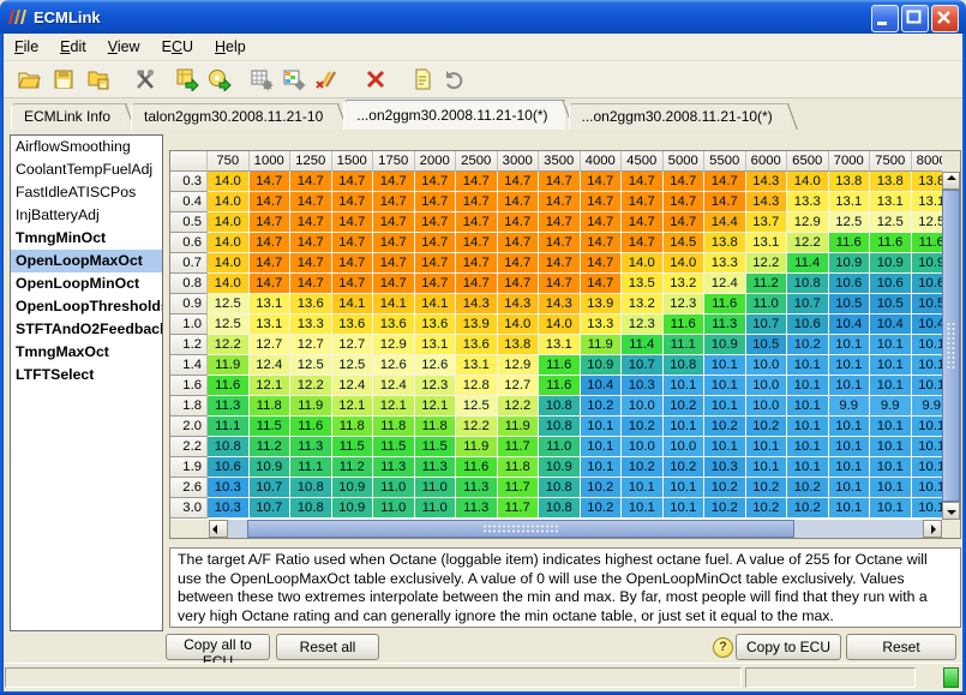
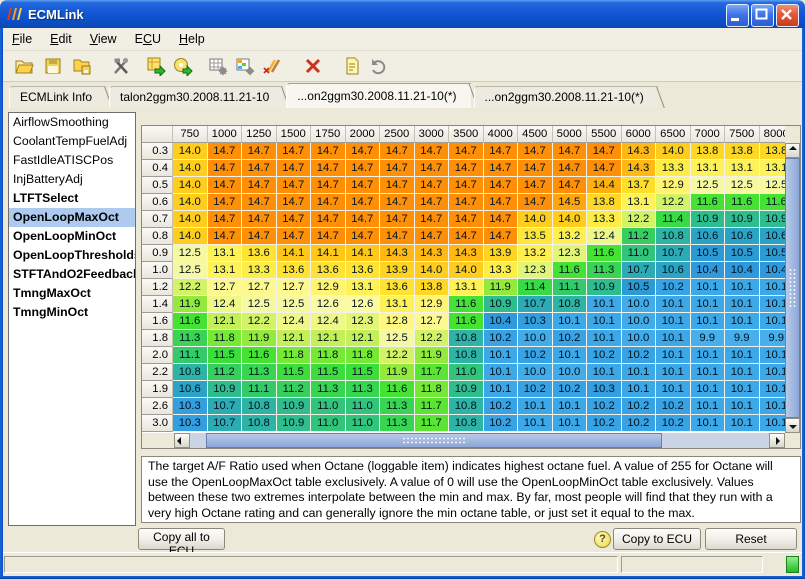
  ECMLink
  File
  Edit
  View
  ECU
  Help
  ECMLink Info
  talon2ggm30.2008.11.21-10
  ...on2ggm30.2008.11.21-10(*)
  ...on2ggm30.2008.11.21-10(*)
  AirflowSmoothing
  CoolantTempFuelAdj
  FastIdleATISCPos
  InjBatteryAdj
- TmngMinOct
+ LTFTSelect
  OpenLoopMaxOct
  OpenLoopMinOct
  OpenLoopThreshold
  STFTAndO2Feedbac
  TmngMaxOct
- LTFTSelect
+ TmngMinOct
  750
  1000
  1250
  1500
  1750
  2000
  2500
  3000
  3500
  4000
  4500
  5000
  5500
  6000
  6500
  7000
  7500
  800
  0.3
  14.0
  14.7
  14.7
  14.7
  14.7
  14.7
  14.7
  14.7
  14.7
  14.7
  14.7
  14.7
  14.7
  14.3
  14.0
  13.8
  13.8
  13.
  0.4
  14.0
  14.7
  14.7
  14.7
  14.7
  14.7
  14.7
  14.7
  14.7
  14.7
  14.7
  14.7
  14.7
  14.3
  13.3
  13.1
  13.1
  13.
  0.5
  14.0
  14.7
  14.7
  14.7
  14.7
  14.7
  14.7
  14.7
  14.7
  14.7
  14.7
  14.7
  14.4
  13.7
  12.9
  12.5
  12.5
  12.
  0.6
  14.0
  14.7
  14.7
  14.7
  14.7
  14.7
  14.7
  14.7
  14.7
  14.7
  14.7
  14.5
  13.8
  13.1
  12.2
  11.6
  11.6
  11.6
  0.7
  14.0
  14.7
  14.7
  14.7
  14.7
  14.7
  14.7
  14.7
  14.7
  14.7
  14.0
  14.0
  13.3
  12.2
  11.4
  10.9
  10.9
  10.
  0.8
  14.0
  14.7
  14.7
  14.7
  14.7
  14.7
  14.7
  14.7
  14.7
  14.7
  13.5
  13.2
  12.4
  11.2
  10.8
  10.6
  10.6
  10.
  0.9
  12.5
  13.1
  13.6
  14.1
  14.1
  14.1
  14.3
  14.3
  14.3
  13.9
  13.2
  12.3
  11.6
  11.0
  10.7
  10.5
  10.5
  10.
  1.0
  12.5
  13.1
  13.3
  13.6
  13.6
  13.6
  13.9
  14.0
  14.0
  13.3
  12.3
  11.6
  11.3
  10.7
  10.6
  10.4
  10.4
  10.
  1.2
  12.2
  12.7
  12.7
  12.7
  12.9
  13.1
  13.6
  13.8
  13.1
  11.9
  11.4
  11.1
  10.9
  10.5
  10.2
  10.1
  10.1
  10.
  1.4
  11.9
  12.4
  12.5
  12.5
  12.6
  12.6
  13.1
  12.9
  11.6
  10.9
  10.7
  10.8
  10.1
  10.0
  10.1
  10.1
  10.1
  10.
  1.6
  11.6
  12.1
  12.2
  12.4
  12.4
  12.3
  12.8
  12.7
  11.6
  10.4
  10.3
  10.1
  10.1
  10.0
  10.1
  10.1
  10.1
  10.
  1.8
  11.3
  11.8
  11.9
  12.1
  12.1
  12.1
  12.5
  12.2
  10.8
  10.2
  10.0
  10.2
  10.1
  10.0
  10.1
  9.9
  9.9
  9.9
  2.0
  11.1
  11.5
  11.6
  11.8
  11.8
  11.8
  12.2
  11.9
  10.8
  10.1
  10.2
  10.1
  10.2
  10.2
  10.1
  10.1
  10.1
  10.
  2.2
  10.8
  11.2
  11.3
  11.5
  11.5
  11.5
  11.9
  11.7
  11.0
  10.1
  10.0
  10.0
  10.1
  10.1
  10.1
  10.1
  10.1
  10.
  1.9
  10.6
  10.9
  11.1
  11.2
  11.3
  11.3
  11.6
  11.8
  10.9
  10.1
  10.2
  10.2
  10.3
  10.1
  10.1
  10.1
  10.1
  10.
  2.6
  10.3
  10.7
  10.8
  10.9
  11.0
  11.0
  11.3
  11.7
  10.8
  10.2
  10.1
  10.1
  10.2
  10.2
  10.2
  10.1
  10.1
  10.
  3.0
  10.3
  10.7
  10.8
  10.9
  11.0
  11.0
  11.3
  11.7
  10.8
  10.2
  10.1
  10.1
  10.2
  10.2
  10.2
  10.1
  10.1
  10.
  The target A/F Ratio used when Octane (loggable item) indicates highest octane fuel. A value of 255 for Octane will use the OpenLoopMaxOct table exclusively. A value of 0 will use the OpenLoopMinOct table exclusively. Values between these two extremes interpolate between the min and max. By far, most people will find that they run with a very high Octane rating and can generally ignore the min octane table, or just set it equal to the max.
  Copy all to ECU
- Reset all
  ?
  Copy to ECU
  Reset
